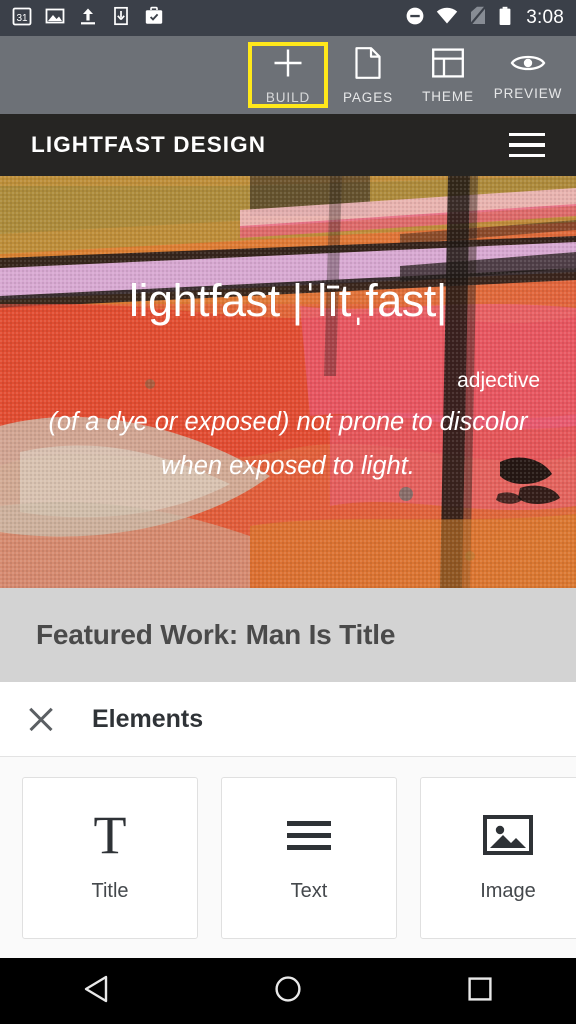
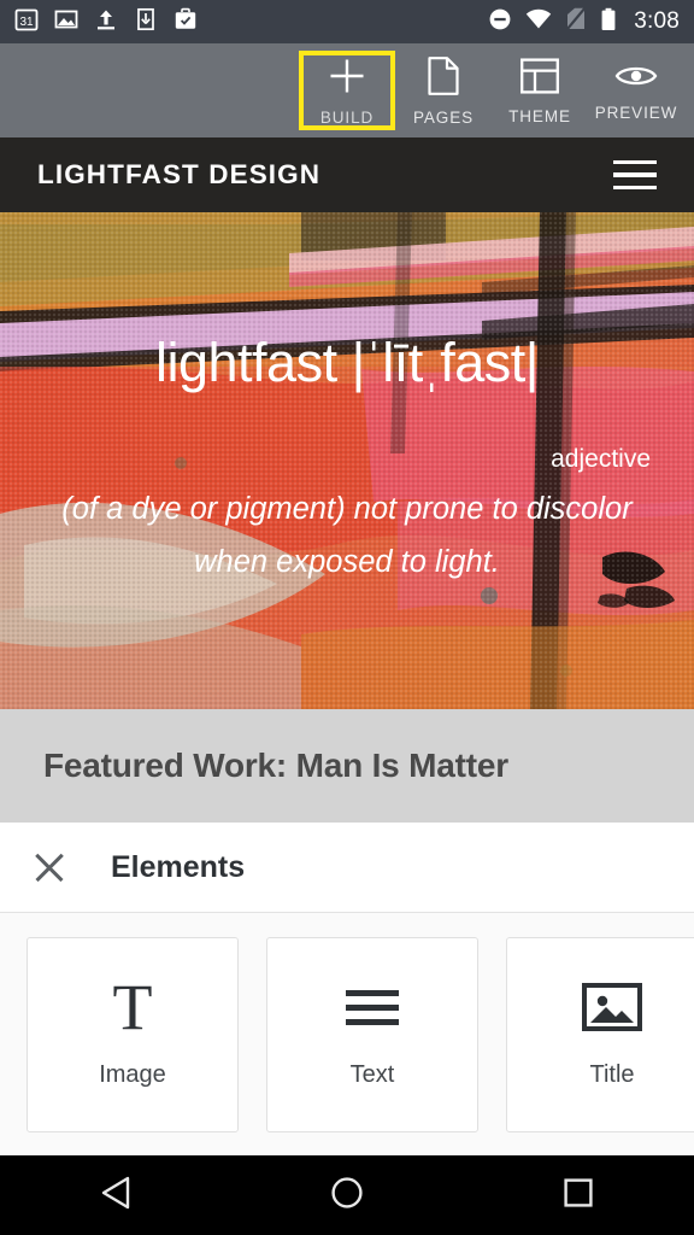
  31
  3:08
  BUILD
  PAGES
  THEME
  PREVIEW
  LIGHTFAST DESIGN
  lightfast |ˈlītˌfast|
  adjective
- (of a dye or exposed) not prone to discolor when exposed to light.
+ (of a dye or pigment) not prone to discolor when exposed to light.
- Featured Work: Man Is Title
+ Featured Work: Man Is Matter
  Elements
  T
- Title
+ Image
  Text
- Image
+ Title
